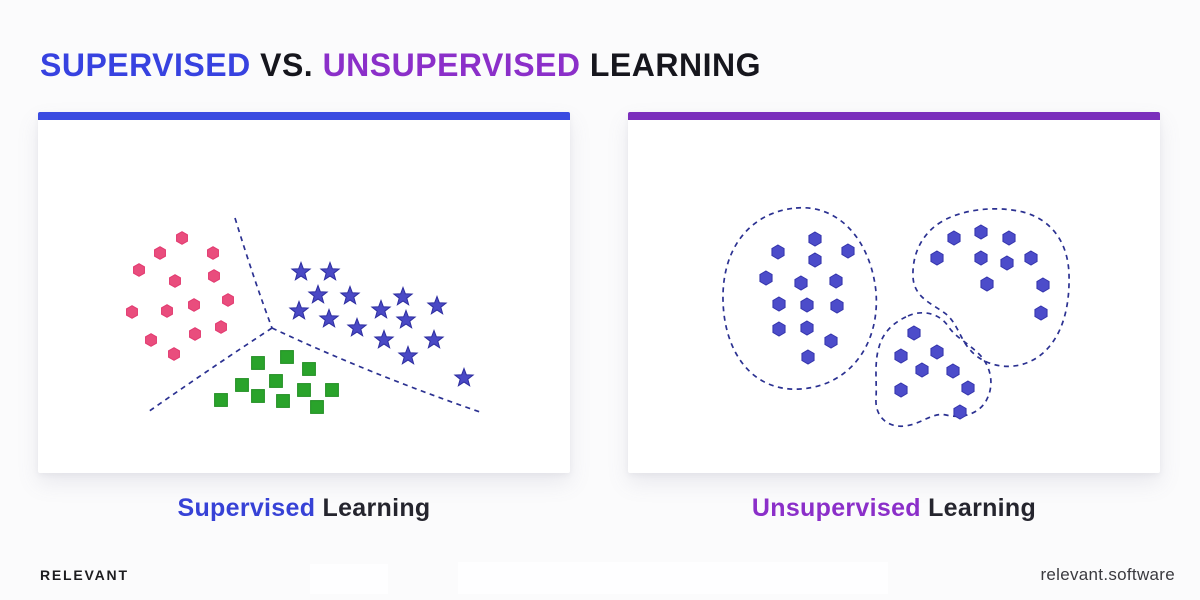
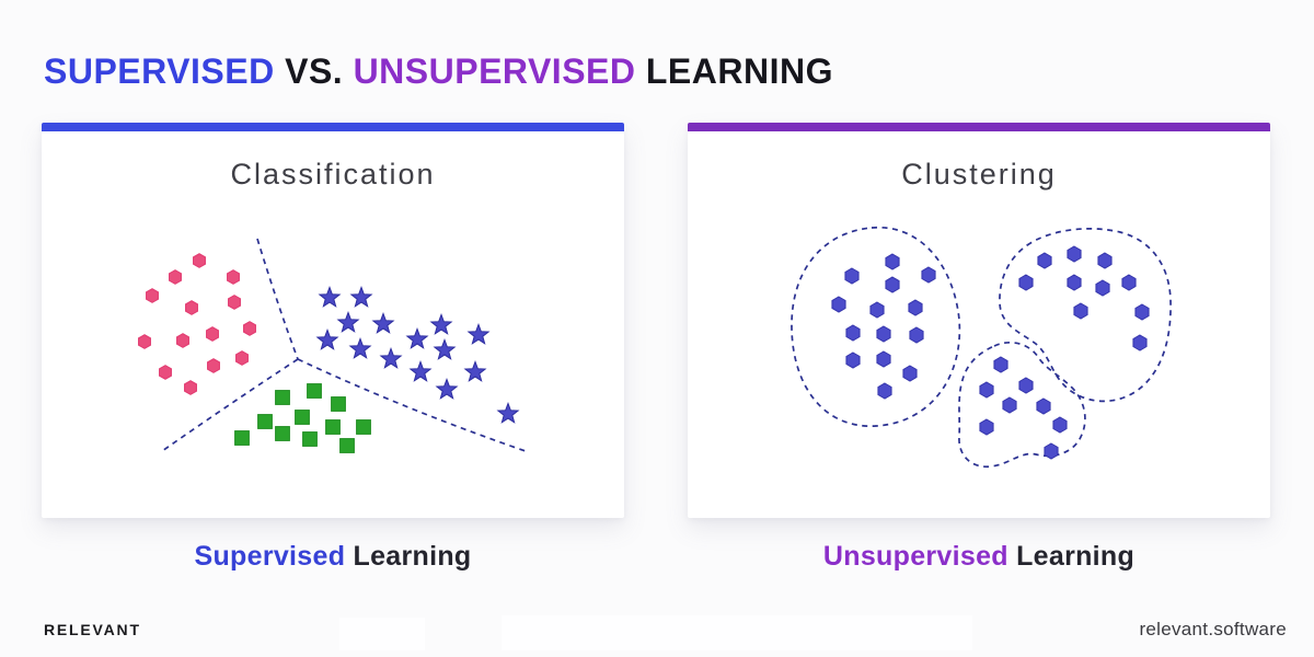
  SUPERVISED VS. UNSUPERVISED LEARNING
+ Classification
+ Clustering
  Supervised Learning
  Unsupervised Learning
  RELEVANT
  relevant.software
